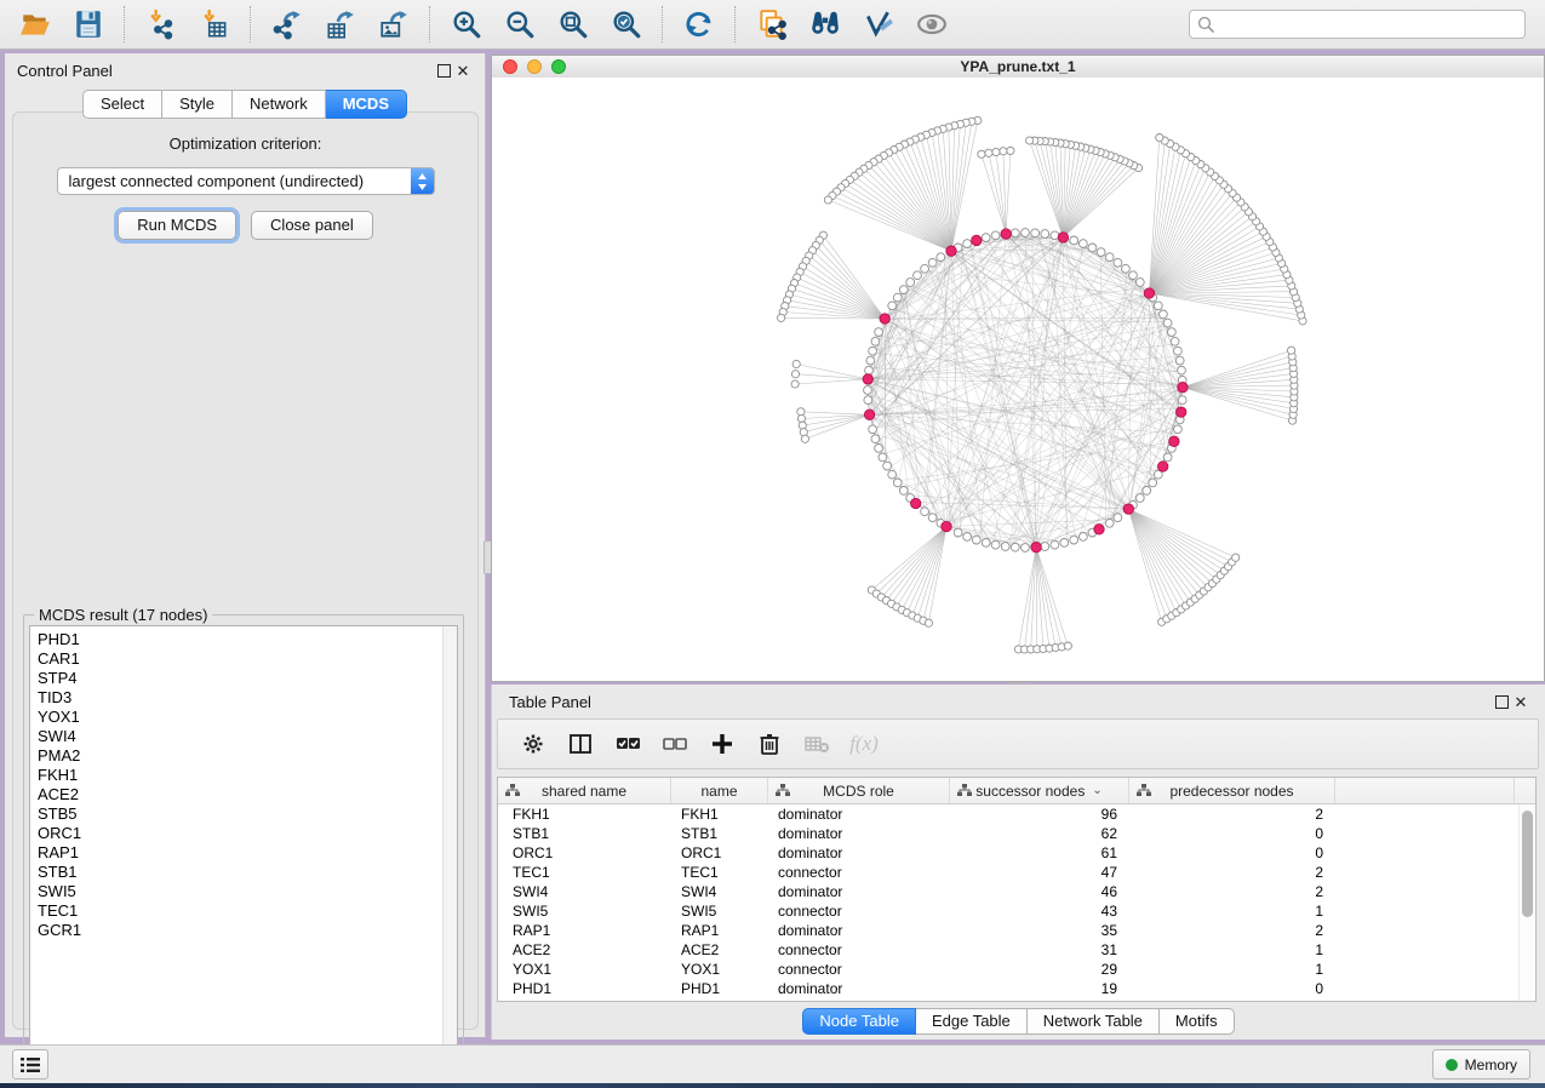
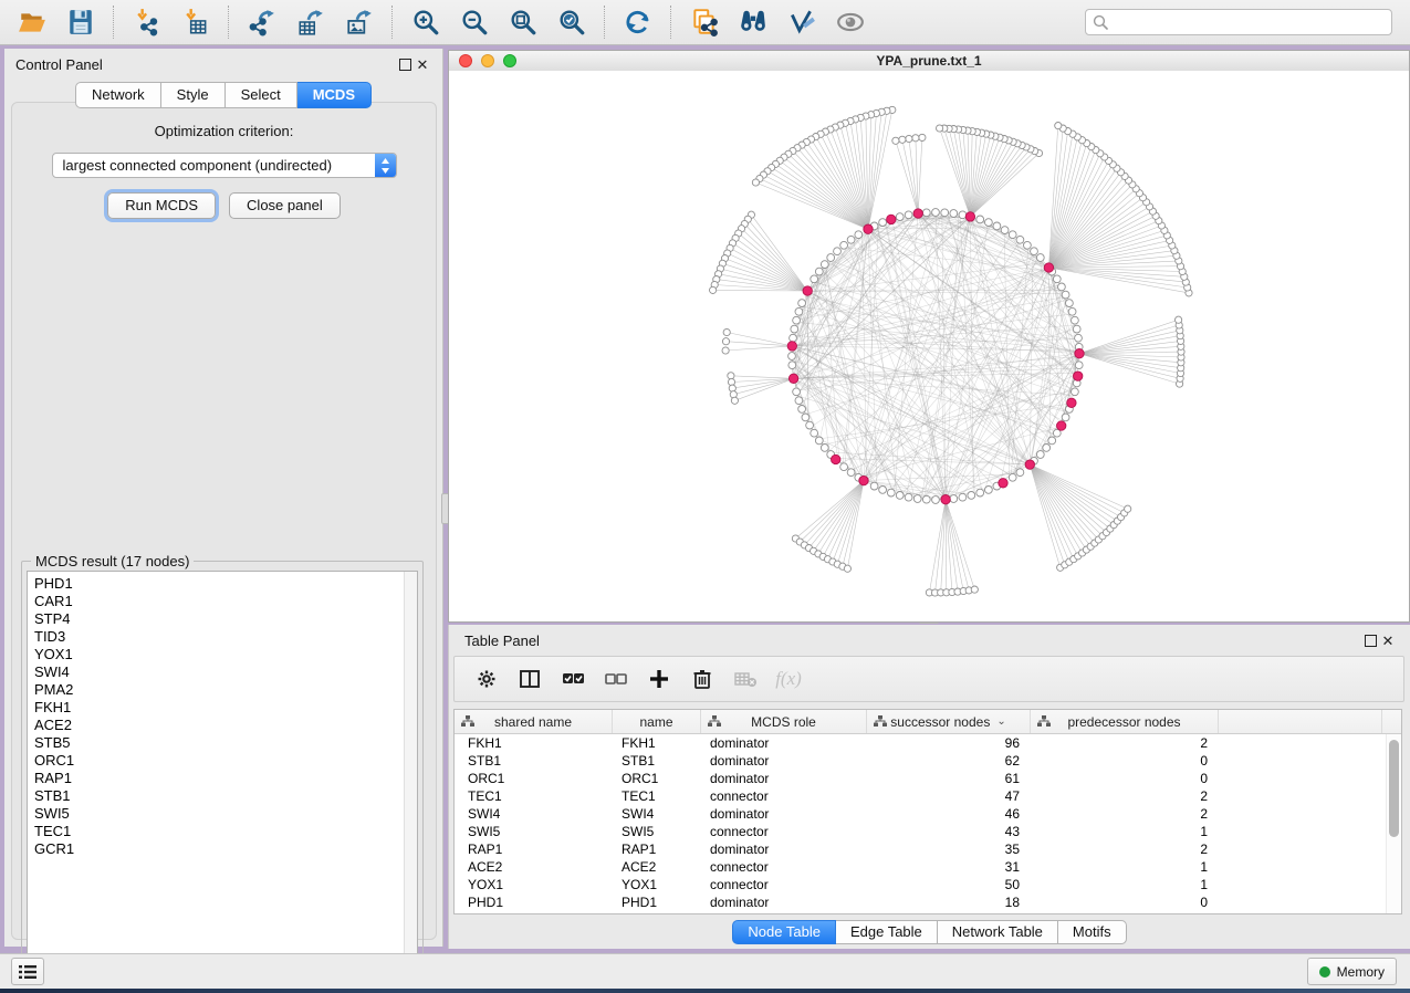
  Control Panel
  ✕
- Select
+ Network
  Style
- Network
+ Select
  MCDS
  Optimization criterion:
  largest connected component (undirected)
  Run MCDS
  Close panel
  MCDS result (17 nodes)
  PHD1
  CAR1
  STP4
  TID3
  YOX1
  SWI4
  PMA2
  FKH1
  ACE2
  STB5
  ORC1
  RAP1
  STB1
  SWI5
  TEC1
  GCR1
  YPA_prune.txt_1
  Table Panel
  ✕
  f(x)
  shared name
  name
  MCDS role
  successor nodes
  ⌄
  predecessor nodes
  FKH1
  FKH1
  dominator
  96
  2
  STB1
  STB1
  dominator
  62
  0
  ORC1
  ORC1
  dominator
  61
  0
  TEC1
  TEC1
  connector
  47
  2
  SWI4
  SWI4
  dominator
  46
  2
  SWI5
  SWI5
  connector
  43
  1
  RAP1
  RAP1
  dominator
  35
  2
  ACE2
  ACE2
  connector
  31
  1
  YOX1
  YOX1
  connector
- 29
+ 50
  1
  PHD1
  PHD1
  dominator
- 19
+ 18
  0
  Node Table
  Edge Table
  Network Table
  Motifs
  Memory
